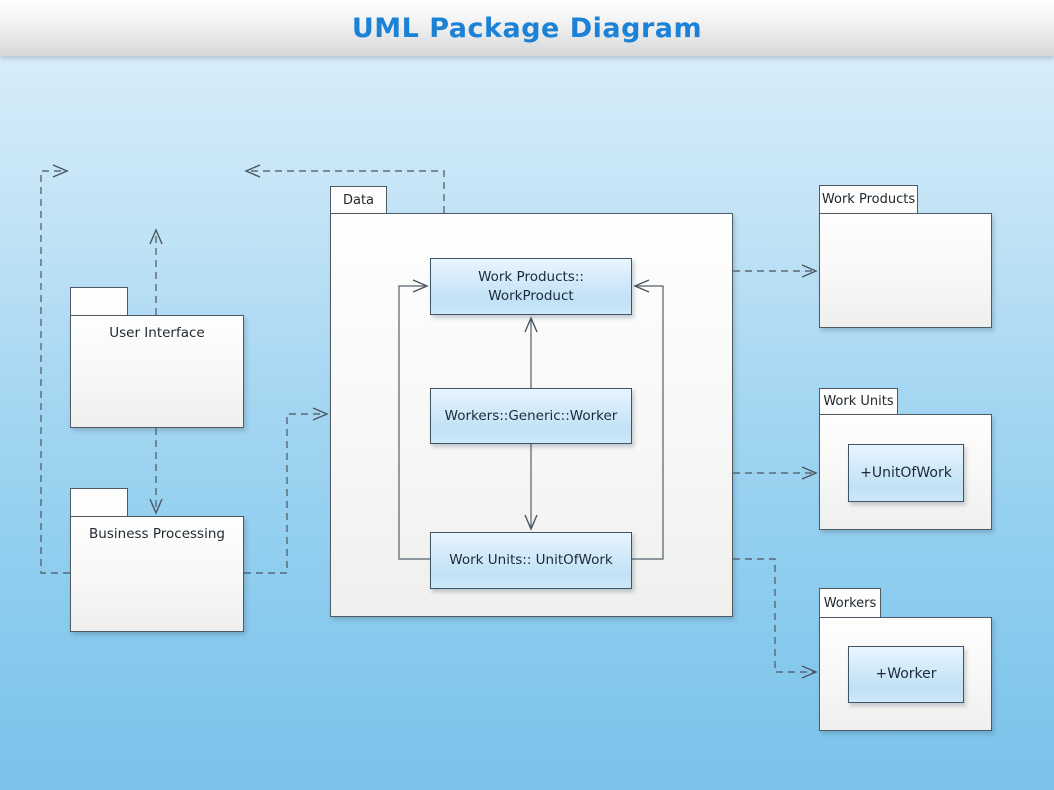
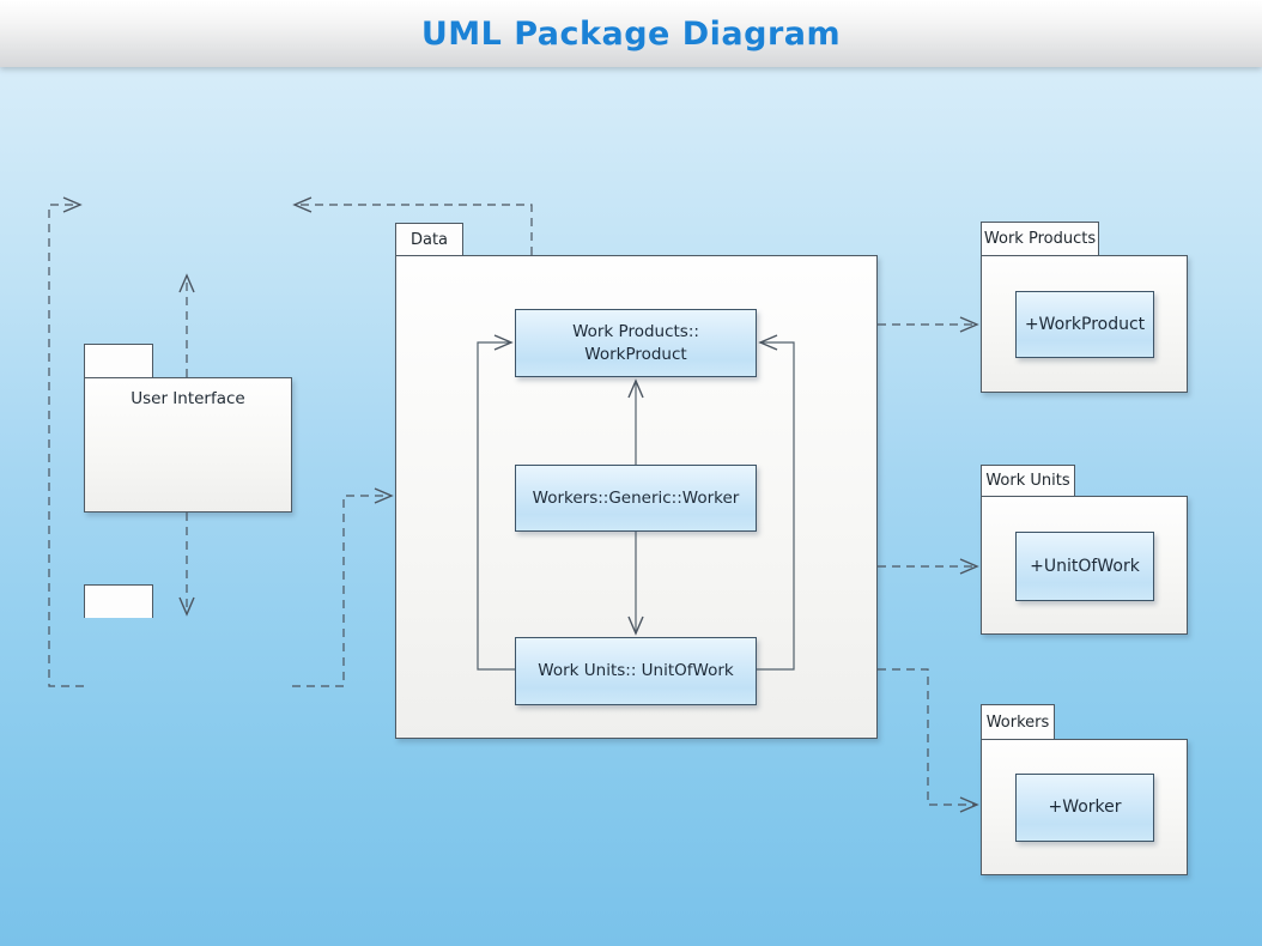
  UML Package Diagram
  User Interface
- Business Processing
  Data
  Work Products
  Work Units
  Workers
  Work Products::
  WorkProduct
  Workers::Generic::Worker
  Work Units:: UnitOfWork
+ +WorkProduct
  +UnitOfWork
  +Worker
